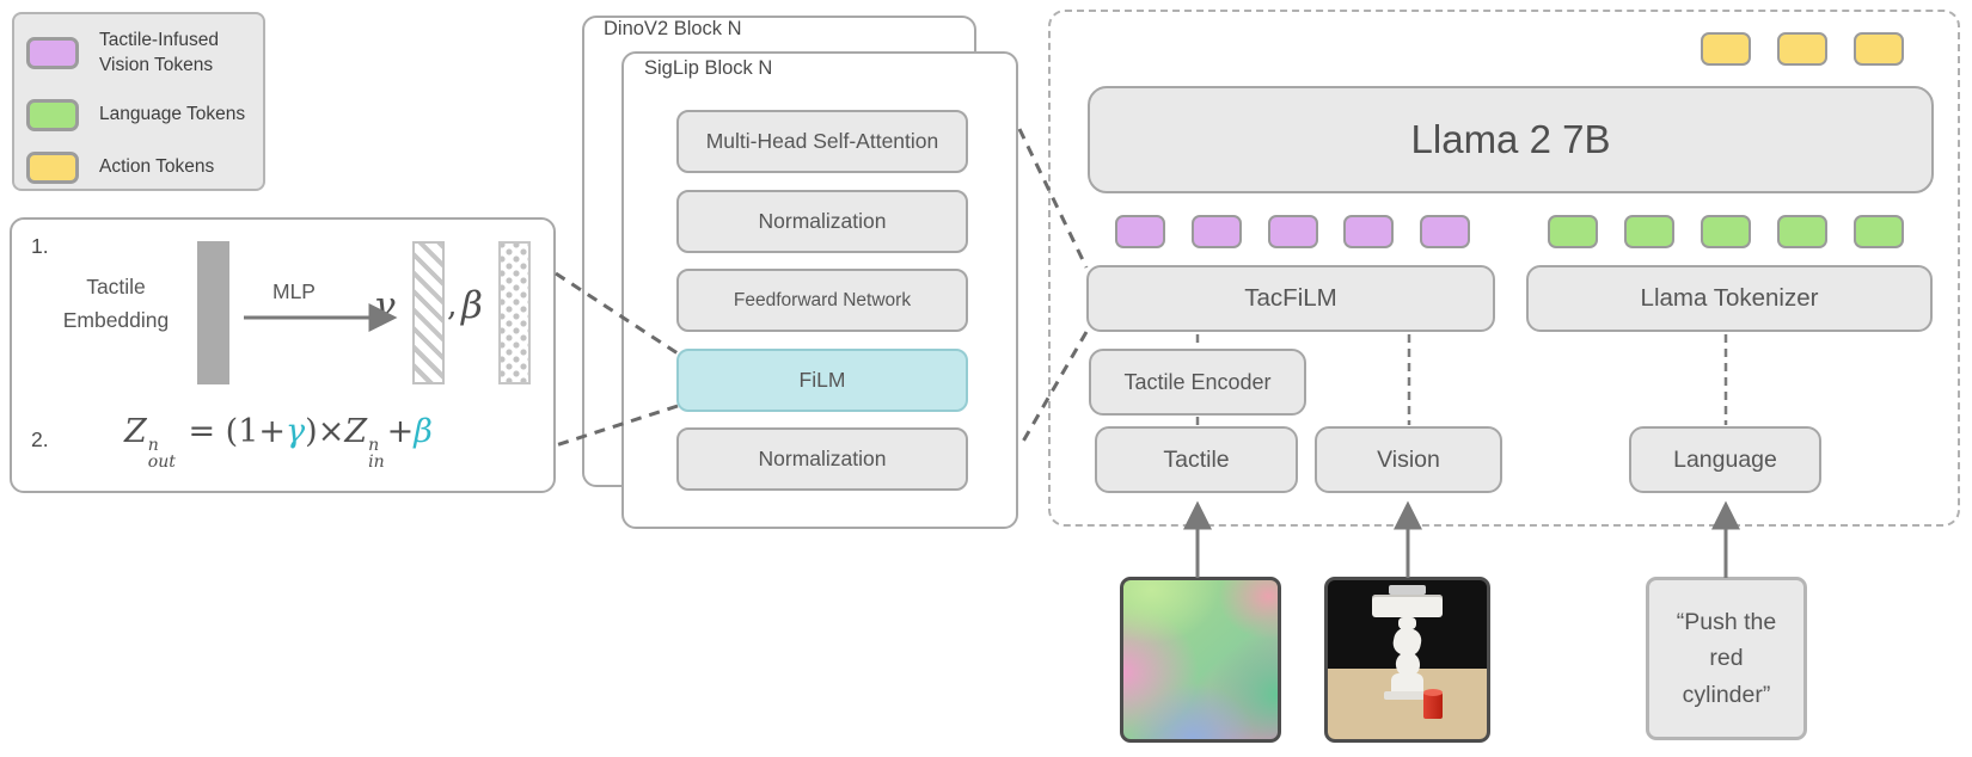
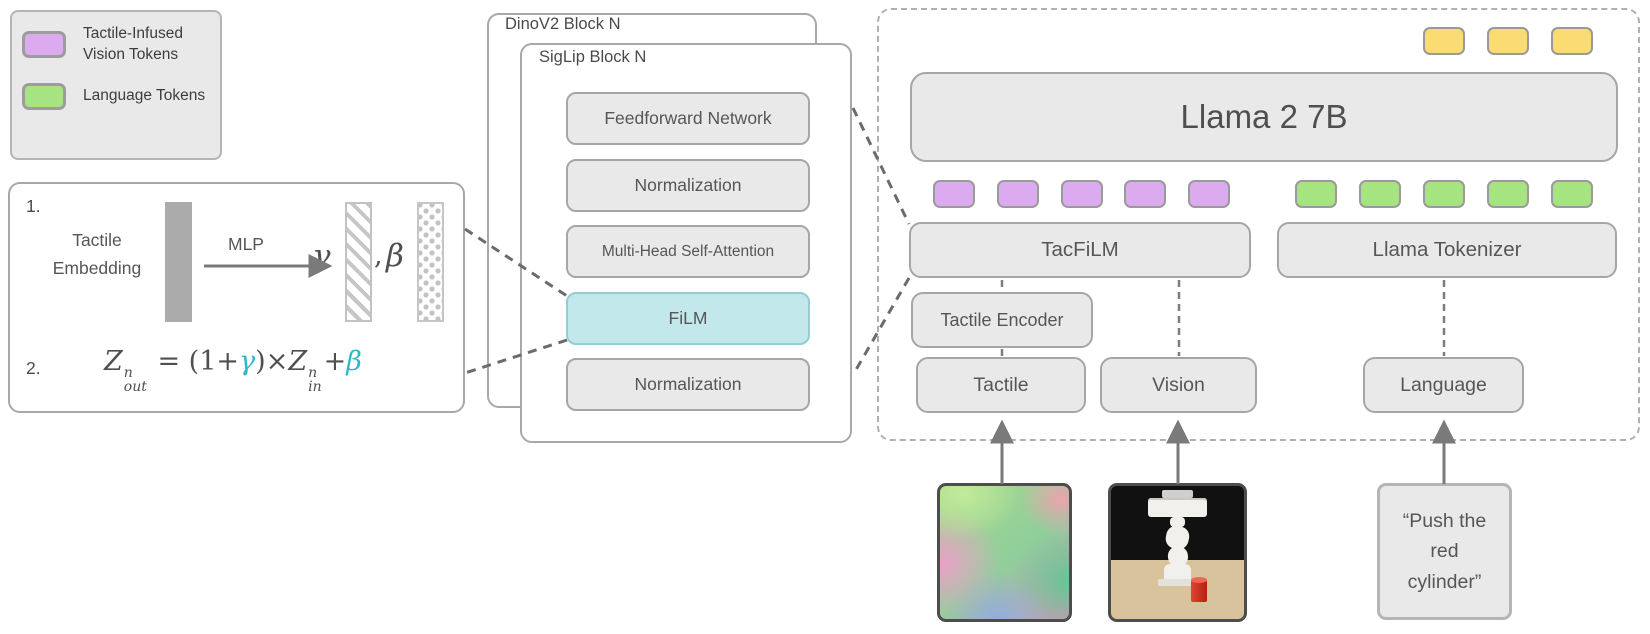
  DinoV2 Block N
  SigLip Block N
- Multi-Head Self-Attention
+ Feedforward Network
  Normalization
- Feedforward Network
+ Multi-Head Self-Attention
  FiLM
  Normalization
  Tactile-Infused Vision Tokens
  Language Tokens
- Action Tokens
  1.
  Tactile Embedding
  MLP
  γ
  ,
  β
  2.
  Z
  n
  out
  = (1+γ)×Z
  n
  in
  +β
  Llama 2 7B
  TacFiLM
  Llama Tokenizer
  Tactile Encoder
  Tactile
  Vision
  Language
  “Push the
  red
  cylinder”
